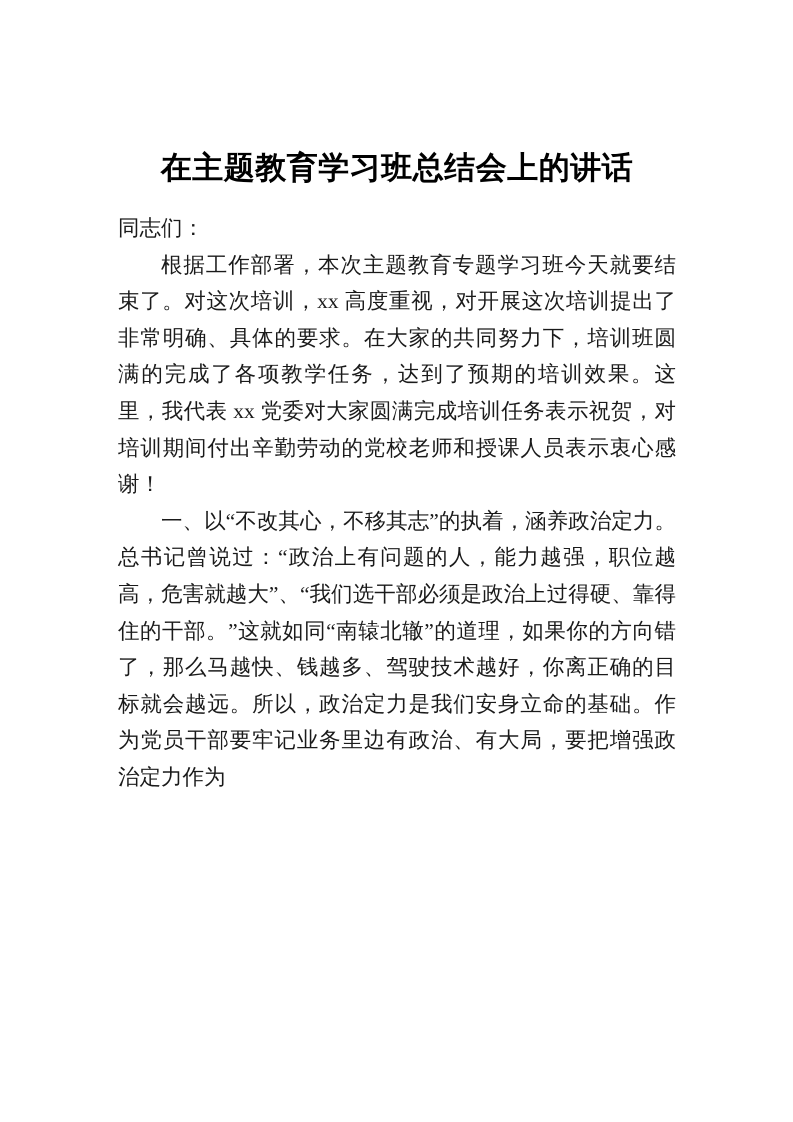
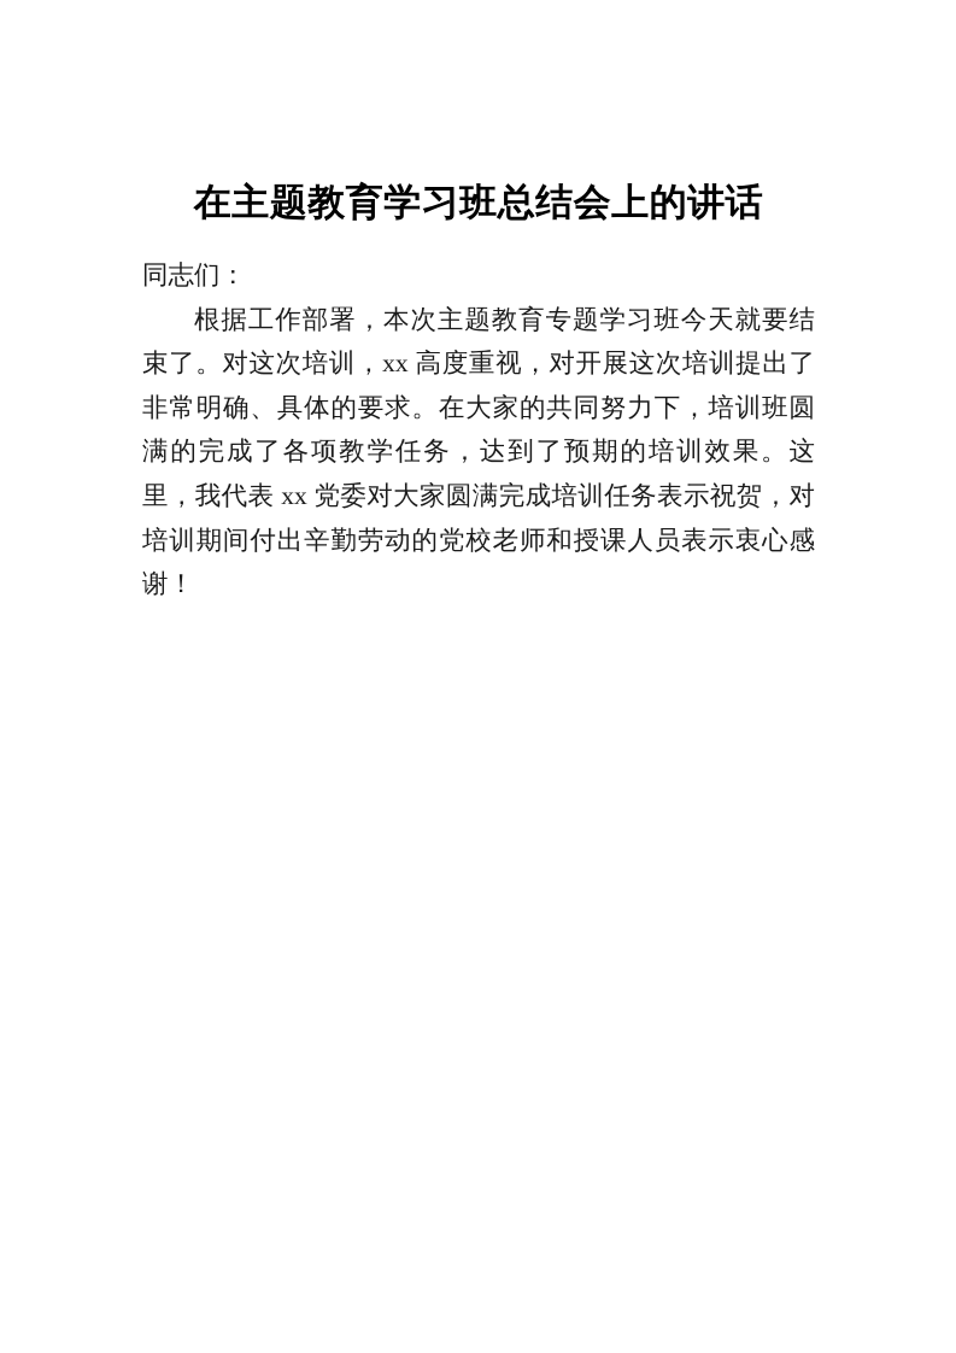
  在主题教育学习班总结会上的讲话
  同志们：
  根据工作部署，本次主题教育专题学习班今天就要结束了。对这次培训，xx 高度重视，对开展这次培训提出了非常明确、具体的要求。在大家的共同努力下，培训班圆满的完成了各项教学任务，达到了预期的培训效果。这里，我代表 xx 党委对大家圆满完成培训任务表示祝贺，对培训期间付出辛勤劳动的党校老师和授课人员表示衷心感谢！
- 一、以“不改其心，不移其志”的执着，涵养政治定力。总书记曾说过：“政治上有问题的人，能力越强，职位越高，危害就越大”、“我们选干部必须是政治上过得硬、靠得住的干部。”这就如同“南辕北辙”的道理，如果你的方向错了，那么马越快、钱越多、驾驶技术越好，你离正确的目标就会越远。所以，政治定力是我们安身立命的基础。作为党员干部要牢记业务里边有政治、有大局，要把增强政治定力作为
